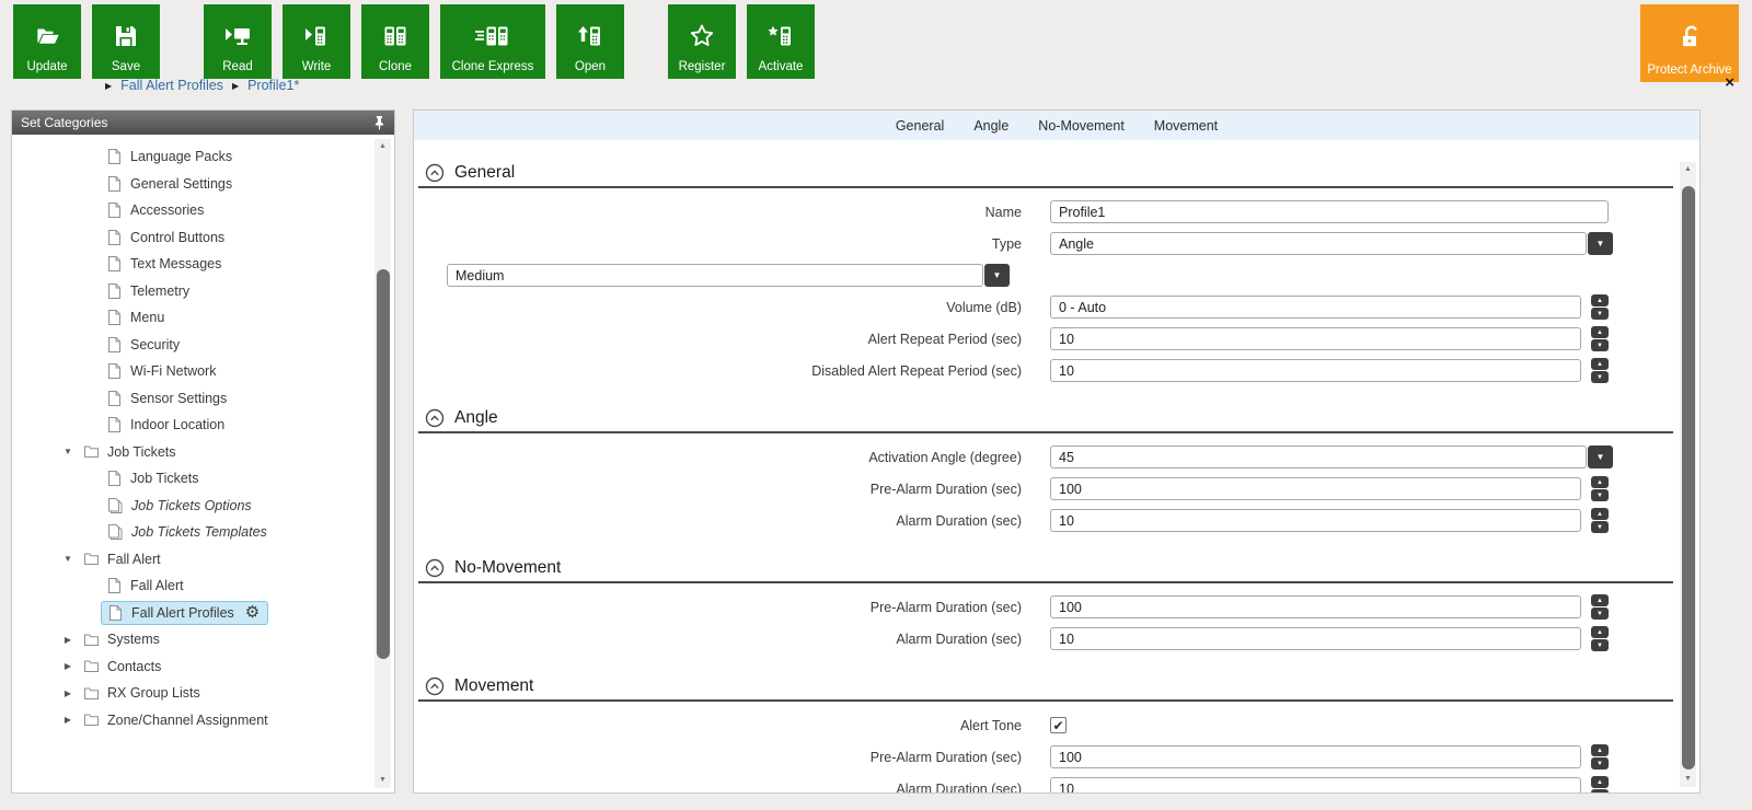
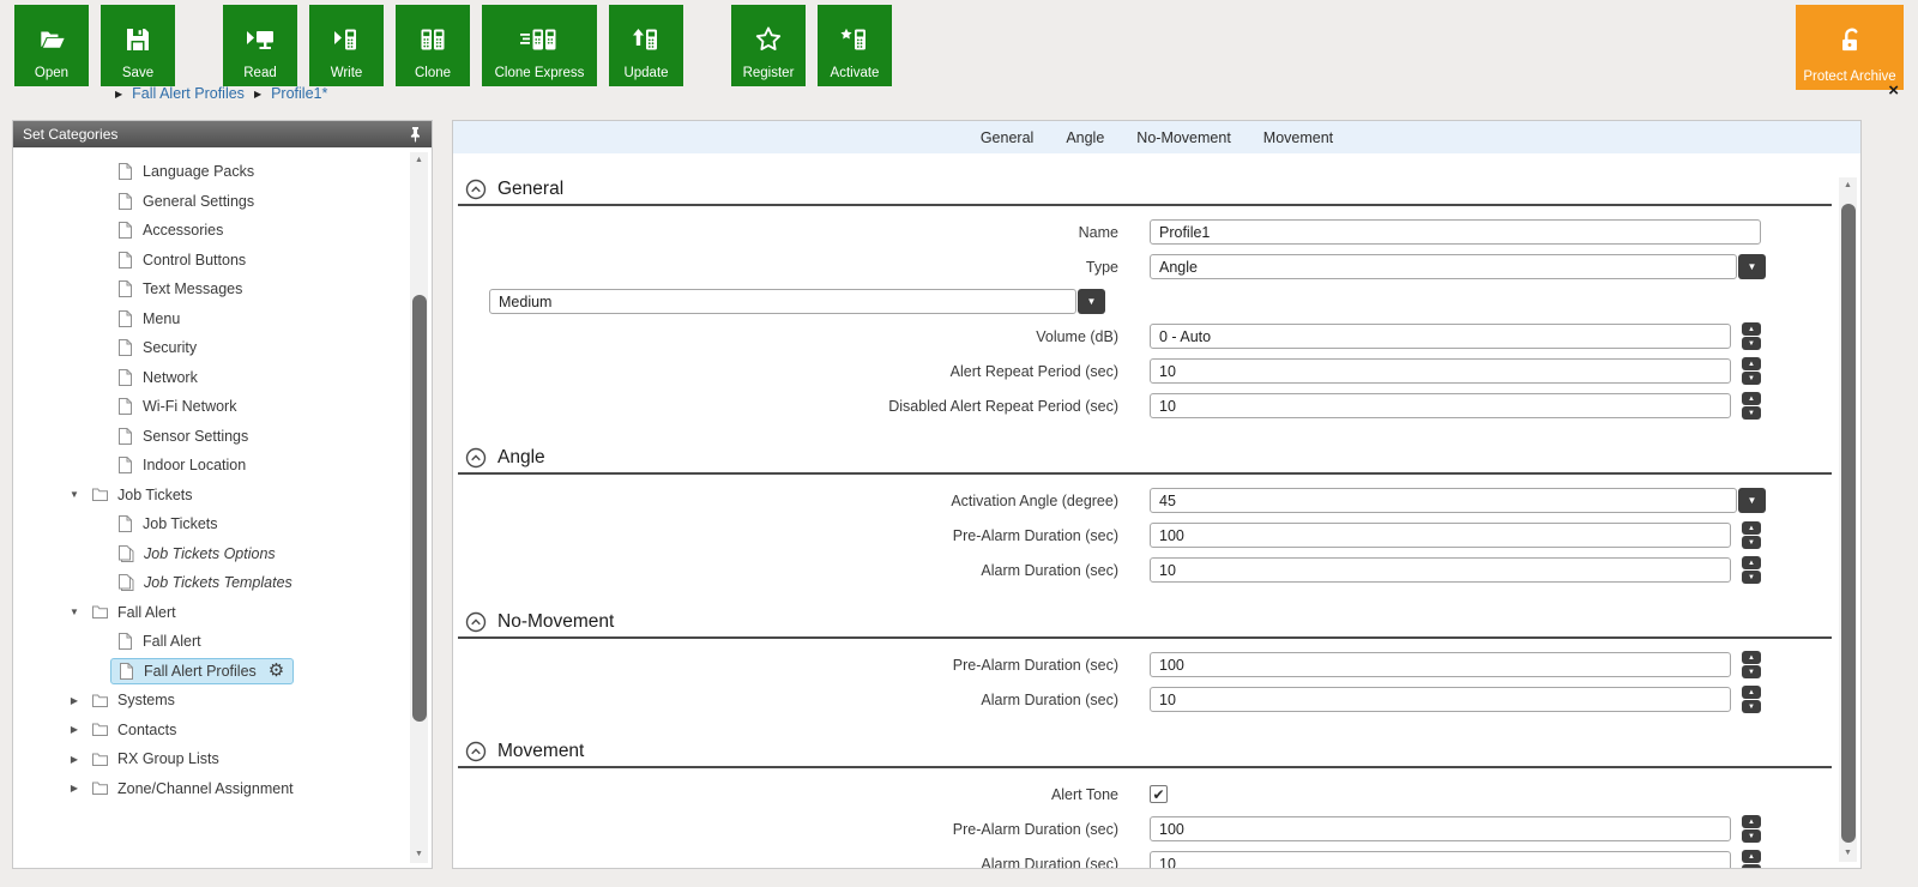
- Update
+ Open
  Save
  Read
  Write
  Clone
  Clone Express
- Open
+ Update
  Register
  Activate
  Protect Archive
  ▶
  Fall Alert Profiles
  ▶
  Profile1*
  ×
  Set Categories
  Language Packs
  General Settings
  Accessories
  Control Buttons
  Text Messages
- Telemetry
  Menu
  Security
+ Network
  Wi-Fi Network
  Sensor Settings
  Indoor Location
  ▼
  Job Tickets
  Job Tickets
  Job Tickets Options
  Job Tickets Templates
  ▼
  Fall Alert
  Fall Alert
  Fall Alert Profiles
  ⚙
  ▶
  Systems
  ▶
  Contacts
  ▶
  RX Group Lists
  ▶
  Zone/Channel Assignment
  General
  Angle
  No-Movement
  Movement
  General
  Name
  Profile1
  Type
  Angle
  ▼
  Medium
  ▼
  Volume (dB)
  0 - Auto
  Alert Repeat Period (sec)
  10
  Disabled Alert Repeat Period (sec)
  10
  Angle
  Activation Angle (degree)
  45
  ▼
  Pre-Alarm Duration (sec)
  100
  Alarm Duration (sec)
  10
  No-Movement
  Pre-Alarm Duration (sec)
  100
  Alarm Duration (sec)
  10
  Movement
  Alert Tone
  ✔
  Pre-Alarm Duration (sec)
  100
  Alarm Duration (sec)
  10
